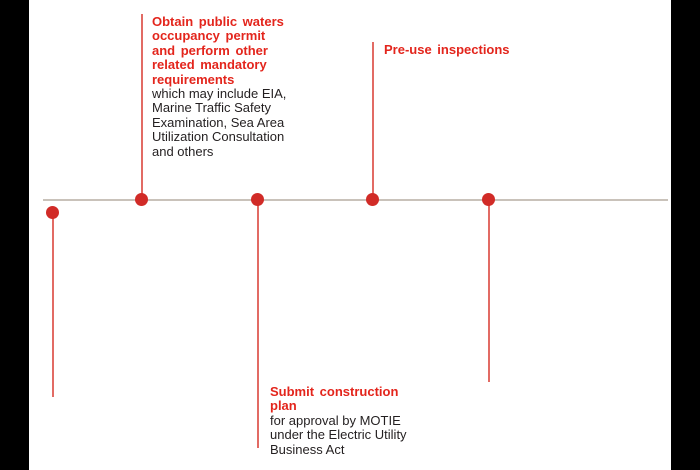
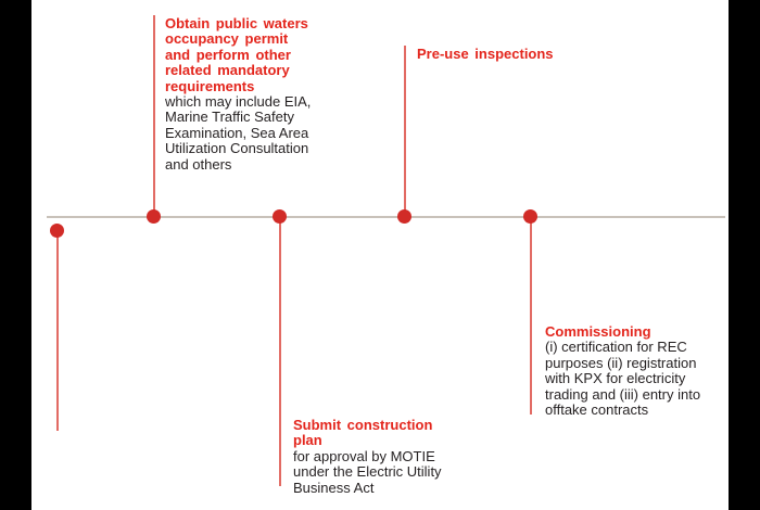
  Obtain public waters
  occupancy permit
  and perform other
  related mandatory
  requirements
  which may include EIA,
  Marine Traffic Safety
  Examination, Sea Area
  Utilization Consultation
  and others
  Submit construction
  plan
  for approval by MOTIE
  under the Electric Utility
  Business Act
  Pre-use inspections
+ Commissioning
+ (i) certification for REC
+ purposes (ii) registration
+ with KPX for electricity
+ trading and (iii) entry into
+ offtake contracts
